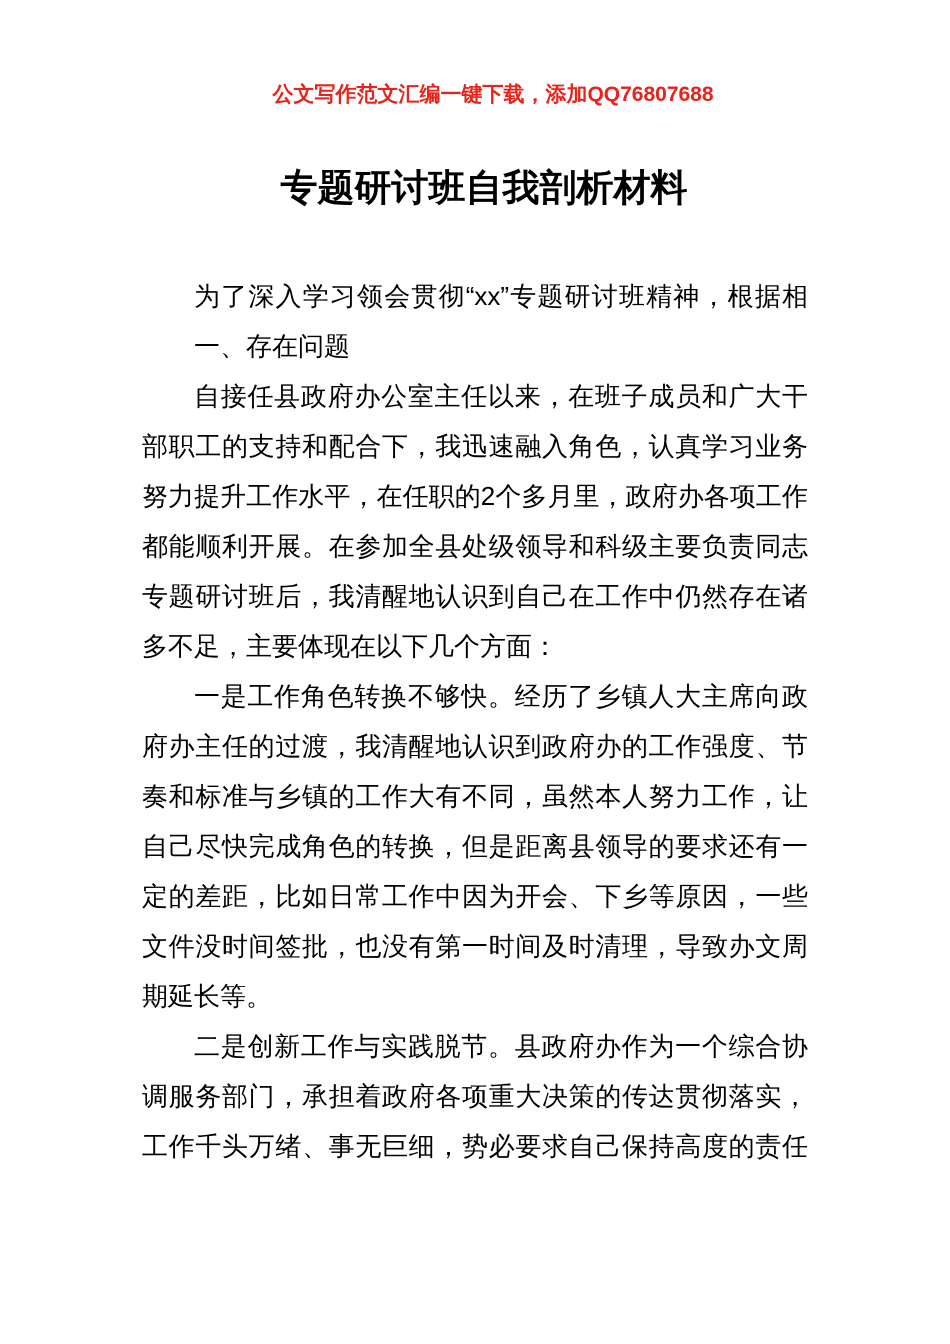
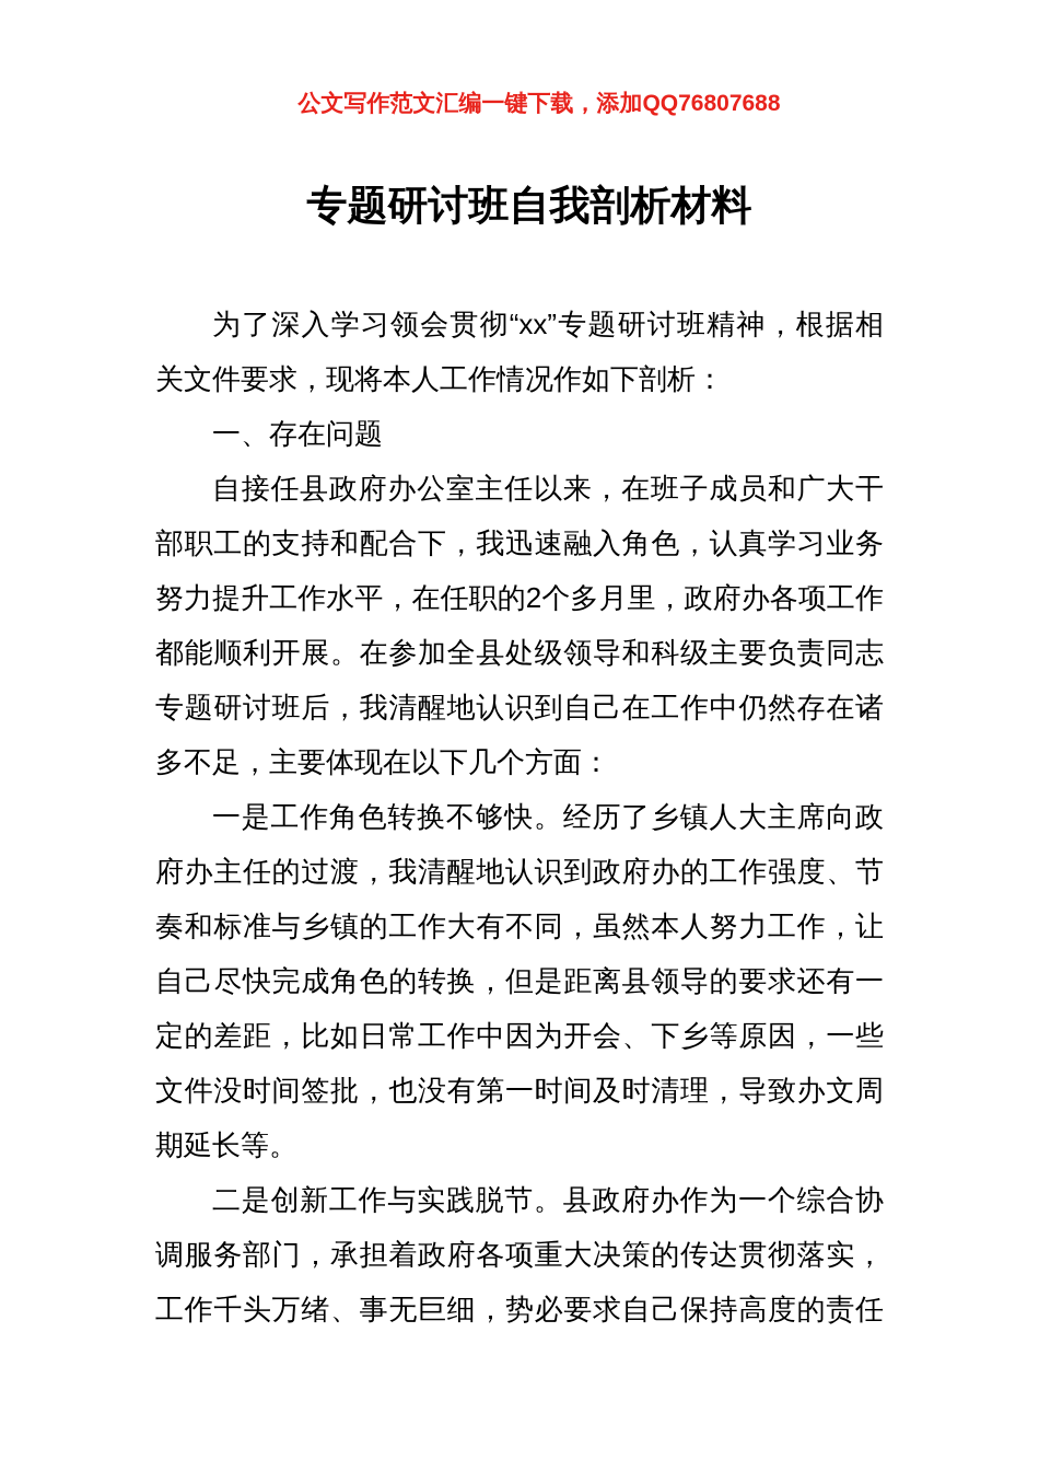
  公文写作范文汇编一键下载，添加QQ76807688
  专题研讨班自我剖析材料
  为了深入学习领会贯彻“xx”专题研讨班精神，根据相
+ 关文件要求，现将本人工作情况作如下剖析：
  一、存在问题
  自接任县政府办公室主任以来，在班子成员和广大干
  部职工的支持和配合下，我迅速融入角色，认真学习业务
  努力提升工作水平，在任职的2个多月里，政府办各项工作
  都能顺利开展。在参加全县处级领导和科级主要负责同志
  专题研讨班后，我清醒地认识到自己在工作中仍然存在诸
  多不足，主要体现在以下几个方面：
  一是工作角色转换不够快。经历了乡镇人大主席向政
  府办主任的过渡，我清醒地认识到政府办的工作强度、节
  奏和标准与乡镇的工作大有不同，虽然本人努力工作，让
  自己尽快完成角色的转换，但是距离县领导的要求还有一
  定的差距，比如日常工作中因为开会、下乡等原因，一些
  文件没时间签批，也没有第一时间及时清理，导致办文周
  期延长等。
  二是创新工作与实践脱节。县政府办作为一个综合协
  调服务部门，承担着政府各项重大决策的传达贯彻落实，
  工作千头万绪、事无巨细，势必要求自己保持高度的责任
